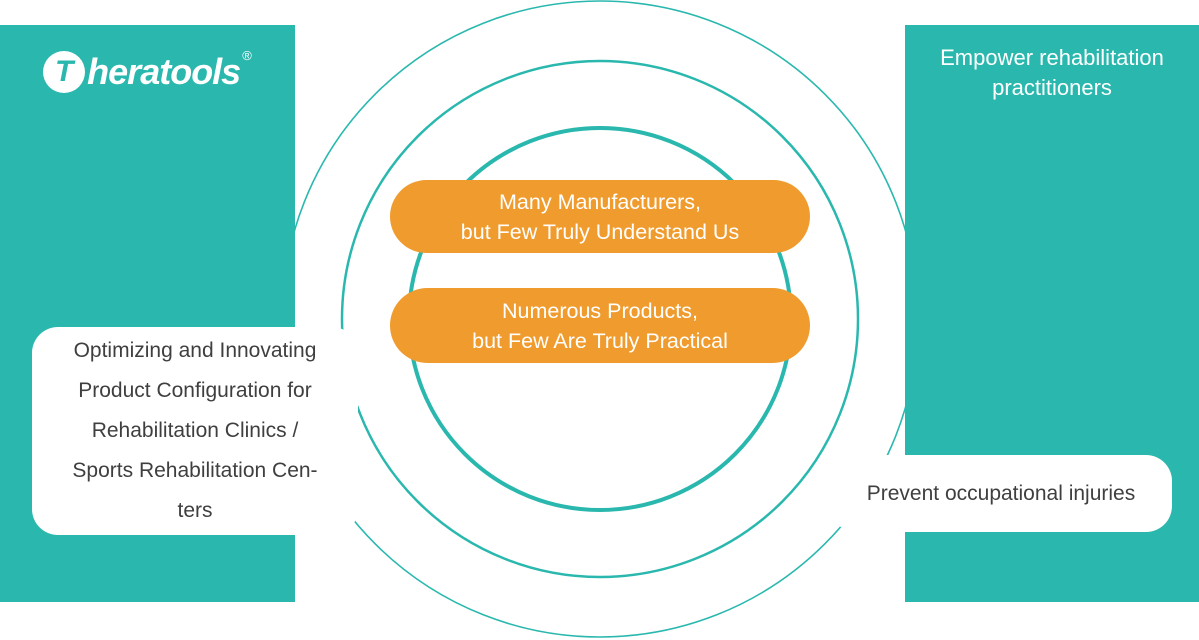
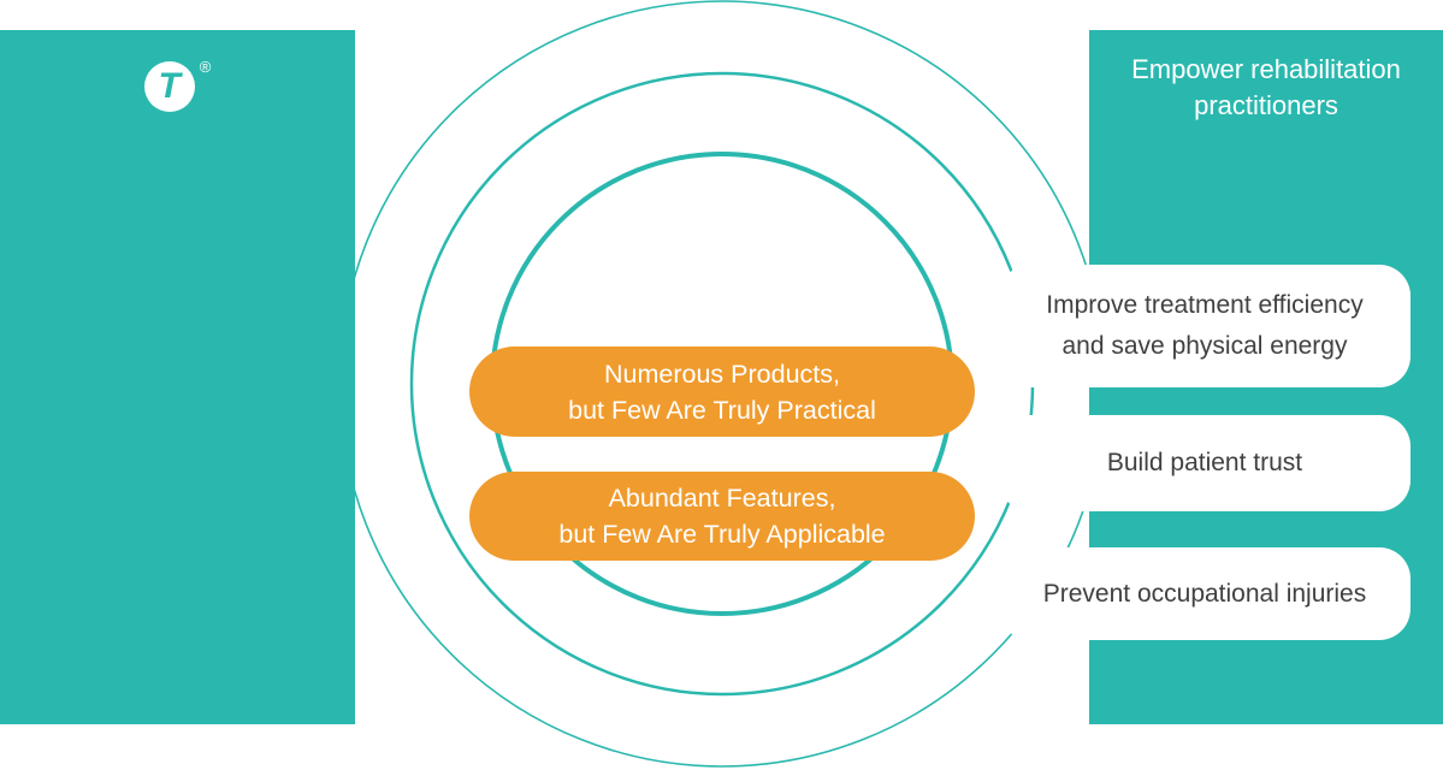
  T
- heratools
  ®
  Empower rehabilitation
  practitioners
- Optimizing and Innovating
- Product Configuration for
- Rehabilitation Clinics /
- Sports Rehabilitation Cen-
- ters
- Many Manufacturers,
- but Few Truly Understand Us
  Numerous Products,
  but Few Are Truly Practical
+ Abundant Features,
+ but Few Are Truly Applicable
+ Improve treatment efficiency
+ and save physical energy
+ Build patient trust
  Prevent occupational injuries
